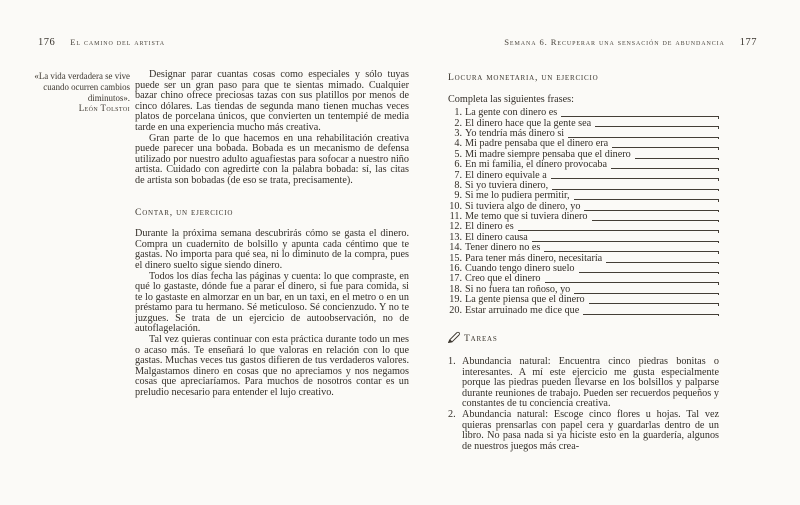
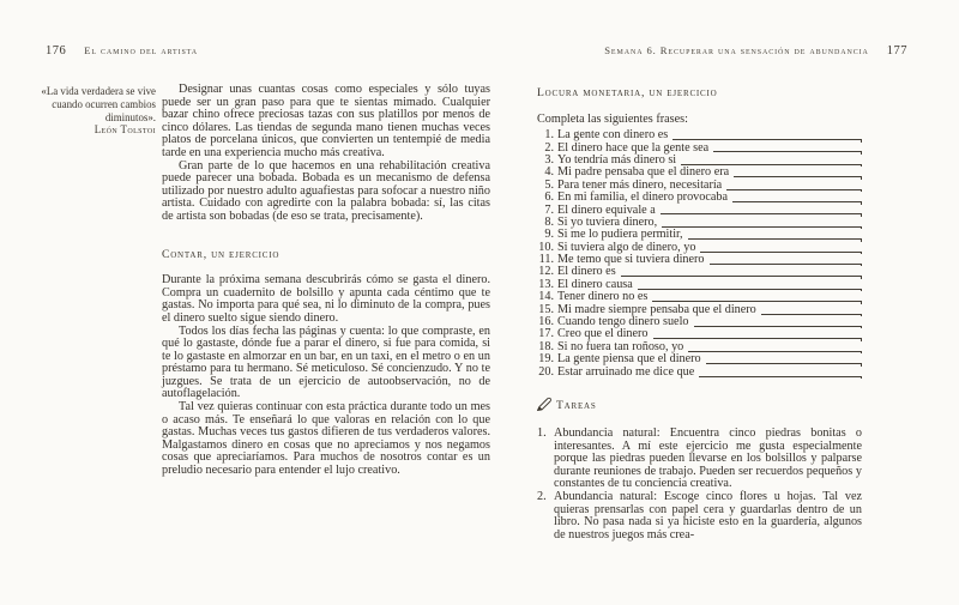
  176
  El camino del artista
  «La vida verdadera se vive cuando ocurren cambios diminutos».
  León Tolstoi
- Designar parar cuantas cosas como especiales y sólo tuyas puede ser un gran paso para que te sientas mimado. Cualquier bazar chino ofrece preciosas tazas con sus platillos por menos de cinco dólares. Las tiendas de segunda mano tienen muchas veces platos de porcelana únicos, que convierten un tentempié de media tarde en una experiencia mucho más creativa.
+ Designar unas cuantas cosas como especiales y sólo tuyas puede ser un gran paso para que te sientas mimado. Cualquier bazar chino ofrece preciosas tazas con sus platillos por menos de cinco dólares. Las tiendas de segunda mano tienen muchas veces platos de porcelana únicos, que convierten un tentempié de media tarde en una experiencia mucho más creativa.
  Gran parte de lo que hacemos en una rehabilitación creativa puede parecer una bobada. Bobada es un mecanismo de defensa utilizado por nuestro adulto aguafiestas para sofocar a nuestro niño artista. Cuidado con agredirte con la palabra bobada: sí, las citas de artista son bobadas (de eso se trata, precisamente).
  Contar, un ejercicio
  Durante la próxima semana descubrirás cómo se gasta el dinero. Compra un cuadernito de bolsillo y apunta cada céntimo que te gastas. No importa para qué sea, ni lo diminuto de la compra, pues el dinero suelto sigue siendo dinero.
  Todos los días fecha las páginas y cuenta: lo que compraste, en qué lo gastaste, dónde fue a parar el dinero, si fue para comida, si te lo gastaste en almorzar en un bar, en un taxi, en el metro o en un préstamo para tu hermano. Sé meticuloso. Sé concienzudo. Y no te juzgues. Se trata de un ejercicio de autoobservación, no de autoflagelación.
  Tal vez quieras continuar con esta práctica durante todo un mes o acaso más. Te enseñará lo que valoras en relación con lo que gastas. Muchas veces tus gastos difieren de tus verdaderos valores. Malgastamos dinero en cosas que no apreciamos y nos negamos cosas que apreciaríamos. Para muchos de nosotros contar es un preludio necesario para entender el lujo creativo.
  Semana 6. Recuperar una sensación de abundancia
  177
  Locura monetaria, un ejercicio
  Completa las siguientes frases:
  1.
  La gente con dinero es
  2.
  El dinero hace que la gente sea
  3.
  Yo tendría más dinero si
  4.
  Mi padre pensaba que el dinero era
  5.
- Mi madre siempre pensaba que el dinero
+ Para tener más dinero, necesitaría
  6.
  En mi familia, el dinero provocaba
  7.
  El dinero equivale a
  8.
  Si yo tuviera dinero,
  9.
  Si me lo pudiera permitir,
  10.
  Si tuviera algo de dinero, yo
  11.
  Me temo que si tuviera dinero
  12.
  El dinero es
  13.
  El dinero causa
  14.
  Tener dinero no es
  15.
- Para tener más dinero, necesitaría
+ Mi madre siempre pensaba que el dinero
  16.
  Cuando tengo dinero suelo
  17.
  Creo que el dinero
  18.
  Si no fuera tan roñoso, yo
  19.
  La gente piensa que el dinero
  20.
  Estar arruinado me dice que
  Tareas
  1.
  Abundancia natural: Encuentra cinco piedras bonitas o interesantes. A mí este ejercicio me gusta especialmente porque las piedras pueden llevarse en los bolsillos y palparse durante reuniones de trabajo. Pueden ser recuerdos pequeños y constantes de tu conciencia creativa.
  2.
  Abundancia natural: Escoge cinco flores u hojas. Tal vez quieras prensarlas con papel cera y guardarlas dentro de un libro. No pasa nada si ya hiciste esto en la guardería, algunos de nuestros juegos más crea-
